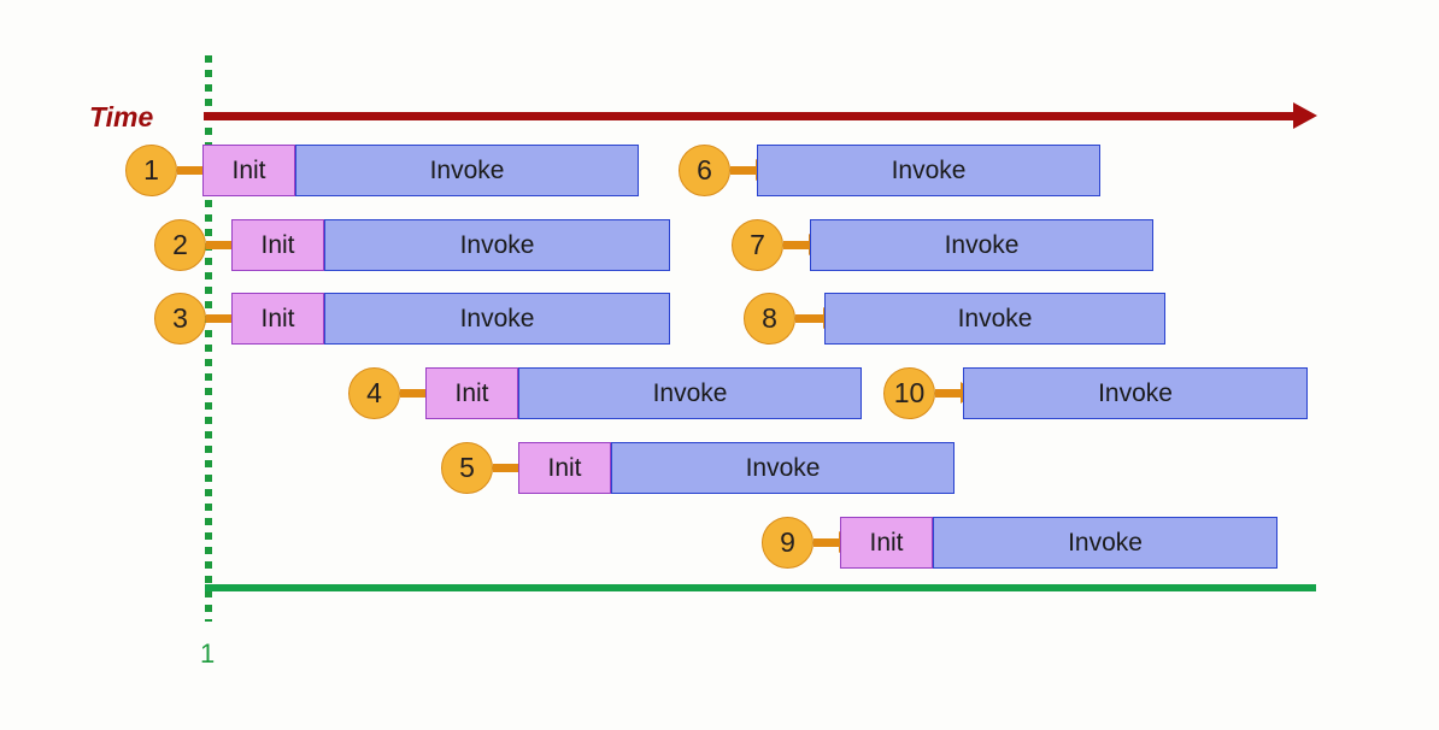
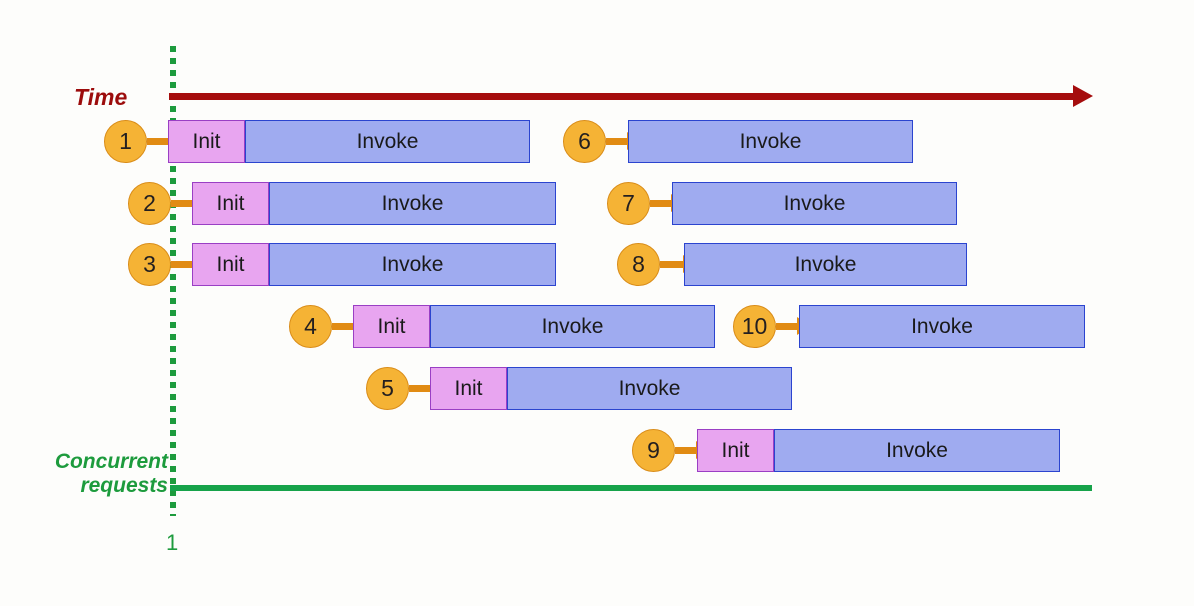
  Time
+ Concurrent
+ requests
  1
  1
  Init
  Invoke
  2
  Init
  Invoke
  3
  Init
  Invoke
  4
  Init
  Invoke
  5
  Init
  Invoke
  6
  Invoke
  7
  Invoke
  8
  Invoke
  9
  Init
  Invoke
  10
  Invoke
